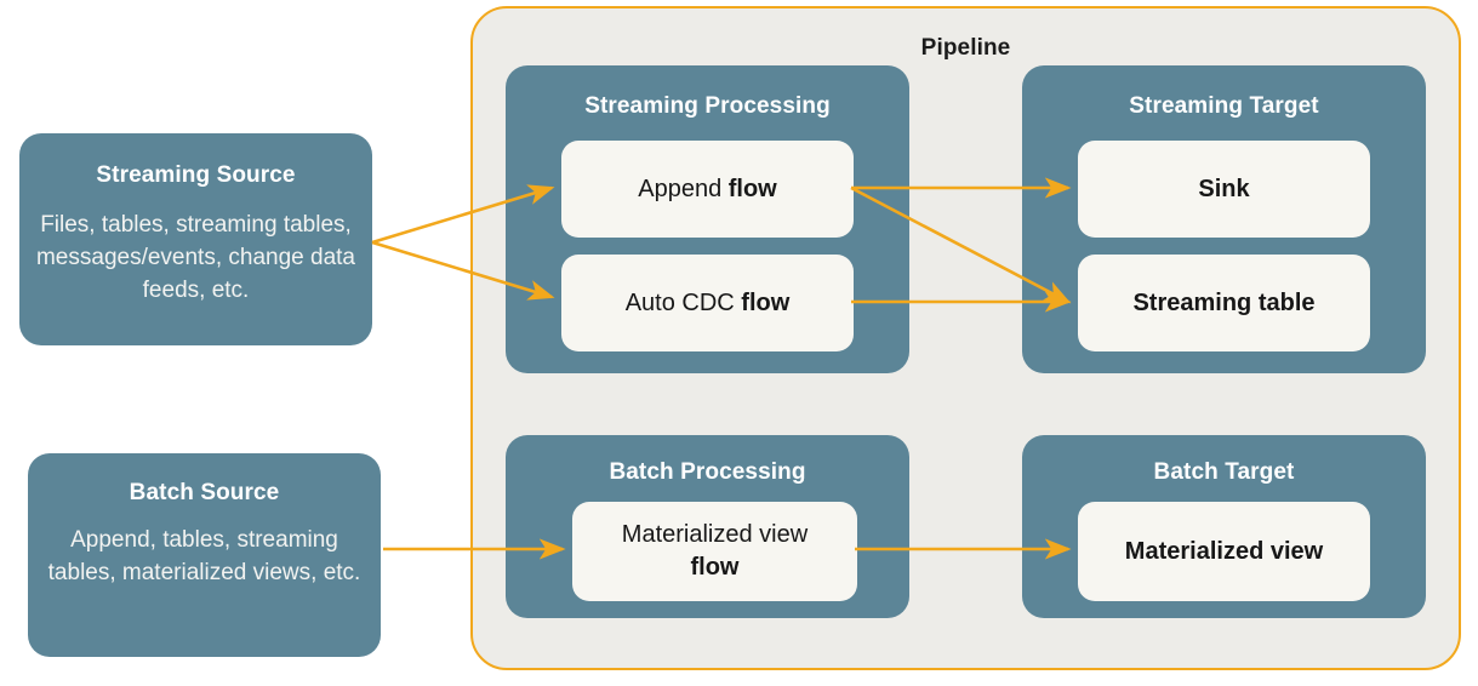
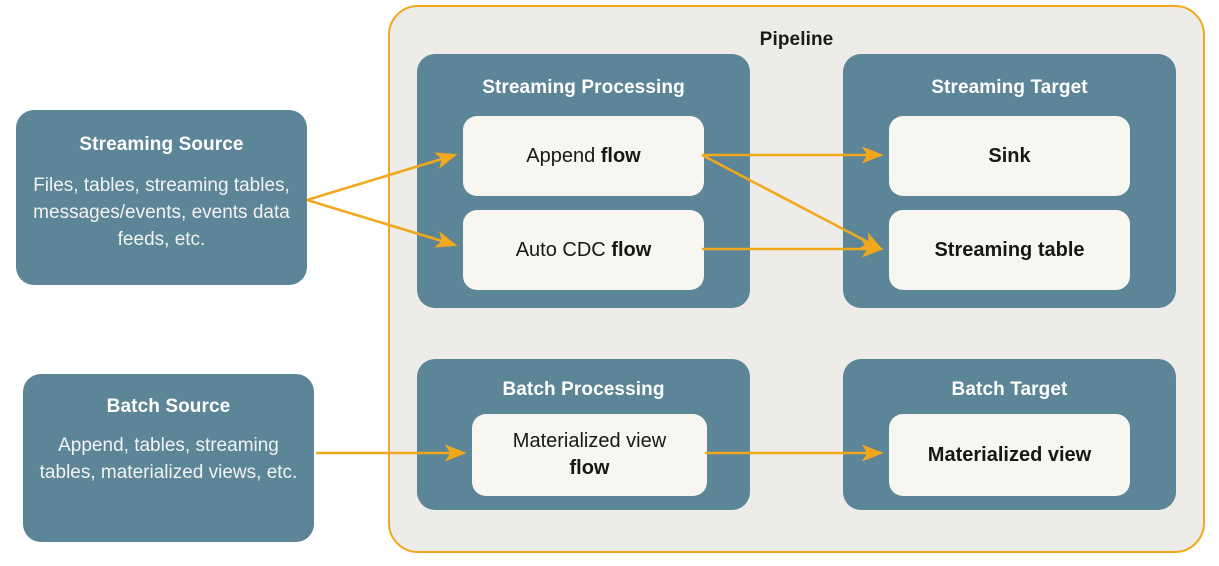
  Pipeline
  Streaming Processing
  Append flow
  Auto CDC flow
  Streaming Target
  Sink
  Streaming table
  Batch Processing
  Materialized view
  flow
  Batch Target
  Materialized view
  Streaming Source
- Files, tables, streaming tables, messages/events, change data feeds, etc.
+ Files, tables, streaming tables, messages/events, events data feeds, etc.
  Batch Source
  Append, tables, streaming tables, materialized views, etc.
